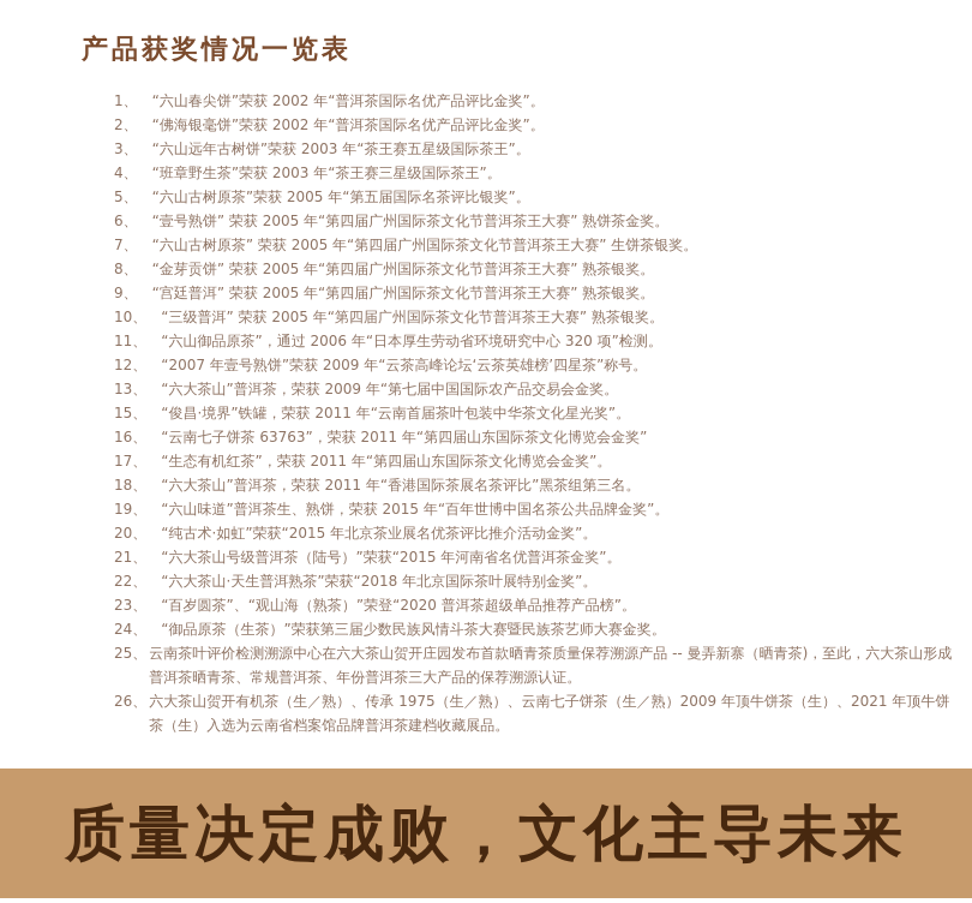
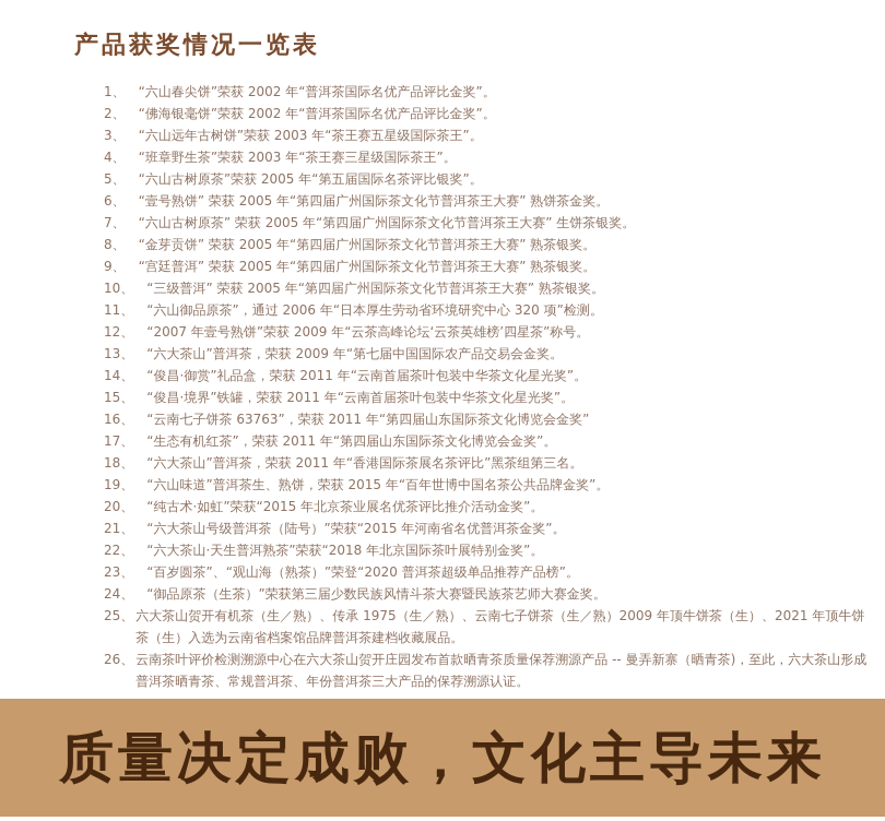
  产品获奖情况一览表
  1、
  “六山春尖饼”荣获 2002 年“普洱茶国际名优产品评比金奖”。
  2、
  “佛海银毫饼”荣获 2002 年“普洱茶国际名优产品评比金奖”。
  3、
  “六山远年古树饼”荣获 2003 年“茶王赛五星级国际茶王”。
  4、
  “班章野生茶”荣获 2003 年“茶王赛三星级国际茶王”。
  5、
  “六山古树原茶”荣获 2005 年“第五届国际名茶评比银奖”。
  6、
  “壹号熟饼” 荣获 2005 年“第四届广州国际茶文化节普洱茶王大赛” 熟饼茶金奖。
  7、
  “六山古树原茶” 荣获 2005 年“第四届广州国际茶文化节普洱茶王大赛” 生饼茶银奖。
  8、
  “金芽贡饼” 荣获 2005 年“第四届广州国际茶文化节普洱茶王大赛” 熟茶银奖。
  9、
  “宫廷普洱” 荣获 2005 年“第四届广州国际茶文化节普洱茶王大赛” 熟茶银奖。
  10、
  “三级普洱” 荣获 2005 年“第四届广州国际茶文化节普洱茶王大赛” 熟茶银奖。
  11、
  “六山御品原茶”，通过 2006 年“日本厚生劳动省环境研究中心 320 项”检测。
  12、
  “2007 年壹号熟饼”荣获 2009 年“云茶高峰论坛‘云茶英雄榜’四星茶”称号。
  13、
  “六大茶山”普洱茶，荣获 2009 年“第七届中国国际农产品交易会金奖。
+ 14、
+ “俊昌·御赏”礼品盒，荣获 2011 年“云南首届茶叶包装中华茶文化星光奖”。
  15、
  “俊昌·境界”铁罐，荣获 2011 年“云南首届茶叶包装中华茶文化星光奖”。
  16、
  “云南七子饼茶 63763”，荣获 2011 年“第四届山东国际茶文化博览会金奖”
  17、
  “生态有机红茶”，荣获 2011 年“第四届山东国际茶文化博览会金奖”。
  18、
  “六大茶山”普洱茶，荣获 2011 年“香港国际茶展名茶评比”黑茶组第三名。
  19、
  “六山味道”普洱茶生、熟饼，荣获 2015 年“百年世博中国名茶公共品牌金奖”。
  20、
  “纯古术·如虹”荣获“2015 年北京茶业展名优茶评比推介活动金奖”。
  21、
  “六大茶山号级普洱茶（陆号）”荣获“2015 年河南省名优普洱茶金奖”。
  22、
  “六大茶山·天生普洱熟茶”荣获“2018 年北京国际茶叶展特别金奖”。
  23、
  “百岁圆茶”、“观山海（熟茶）”荣登“2020 普洱茶超级单品推荐产品榜”。
  24、
  “御品原茶（生茶）”荣获第三届少数民族风情斗茶大赛暨民族茶艺师大赛金奖。
  25、
- 云南茶叶评价检测溯源中心在六大茶山贺开庄园发布首款晒青茶质量保荐溯源产品 -- 曼弄新寨（晒青茶)，至此，六大茶山形成普洱茶晒青茶、常规普洱茶、年份普洱茶三大产品的保荐溯源认证。
+ 六大茶山贺开有机茶（生／熟）、传承 1975（生／熟）、云南七子饼茶（生／熟）2009 年顶牛饼茶（生）、2021 年顶牛饼茶（生）入选为云南省档案馆品牌普洱茶建档收藏展品。
  26、
- 六大茶山贺开有机茶（生／熟）、传承 1975（生／熟）、云南七子饼茶（生／熟）2009 年顶牛饼茶（生）、2021 年顶牛饼茶（生）入选为云南省档案馆品牌普洱茶建档收藏展品。
+ 云南茶叶评价检测溯源中心在六大茶山贺开庄园发布首款晒青茶质量保荐溯源产品 -- 曼弄新寨（晒青茶)，至此，六大茶山形成普洱茶晒青茶、常规普洱茶、年份普洱茶三大产品的保荐溯源认证。
  质量决定成败，文化主导未来
